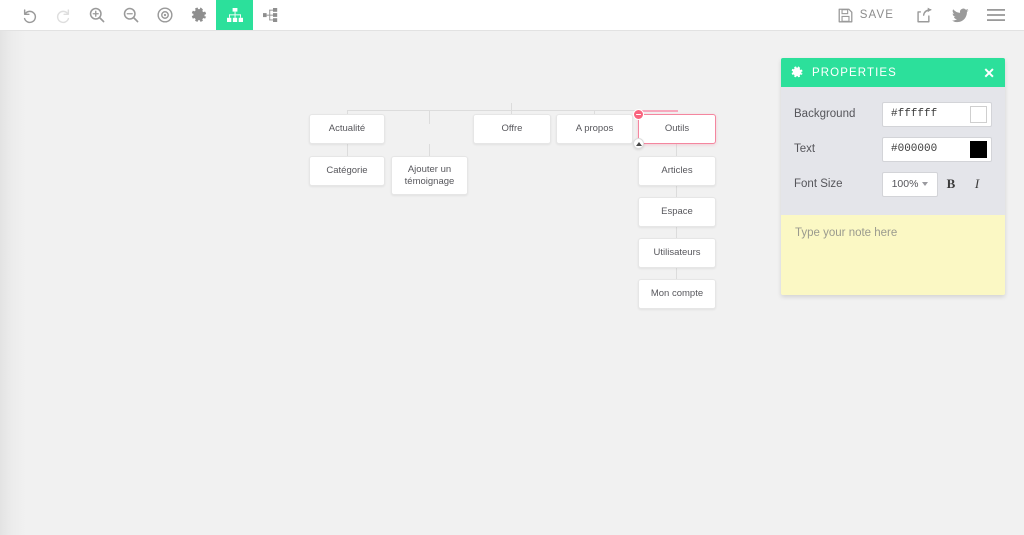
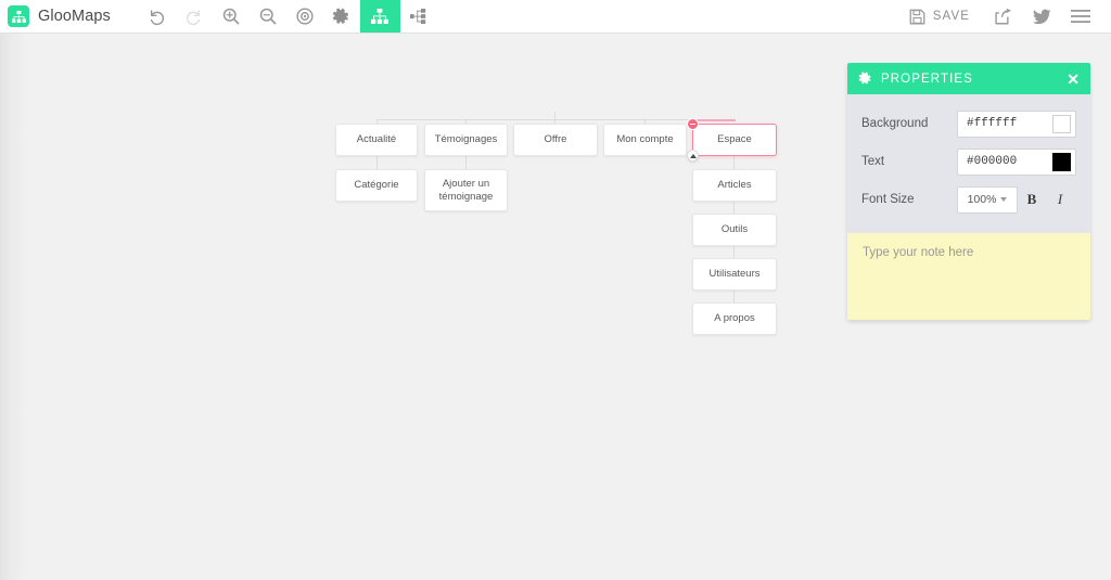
+ GlooMaps
  SAVE
  Actualité
+ Témoignages
  Offre
- A propos
+ Mon compte
- Outils
+ Espace
  Catégorie
  Ajouter un témoignage
  Articles
- Espace
+ Outils
  Utilisateurs
- Mon compte
+ A propos
  PROPERTIES
  ✕
  Background
  #ffffff
  Text
  #000000
  Font Size
  100%
  B
  I
  Type your note here
